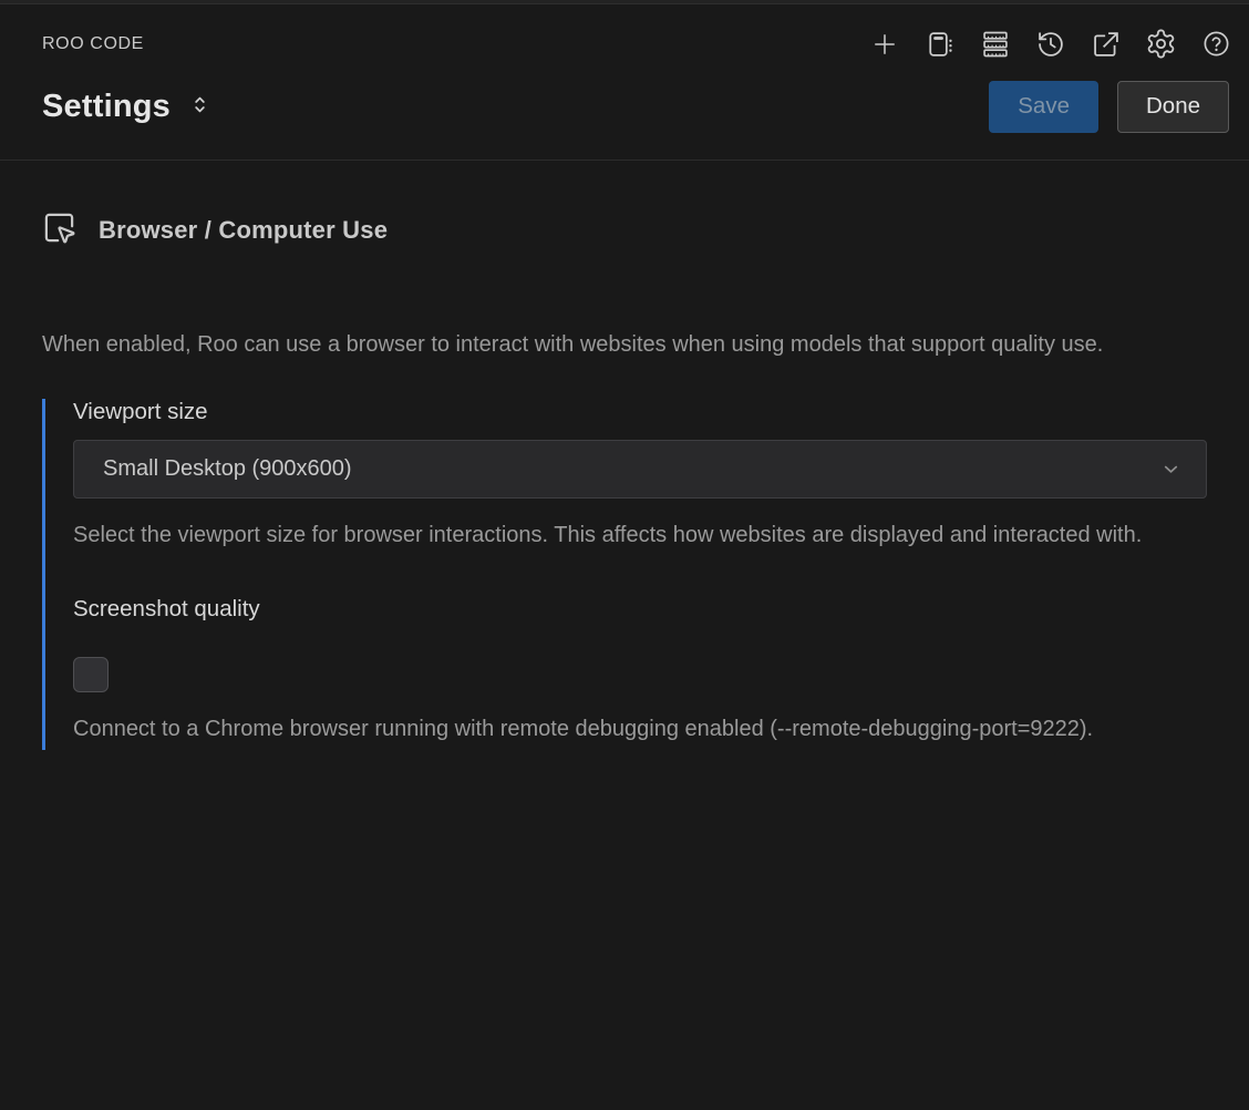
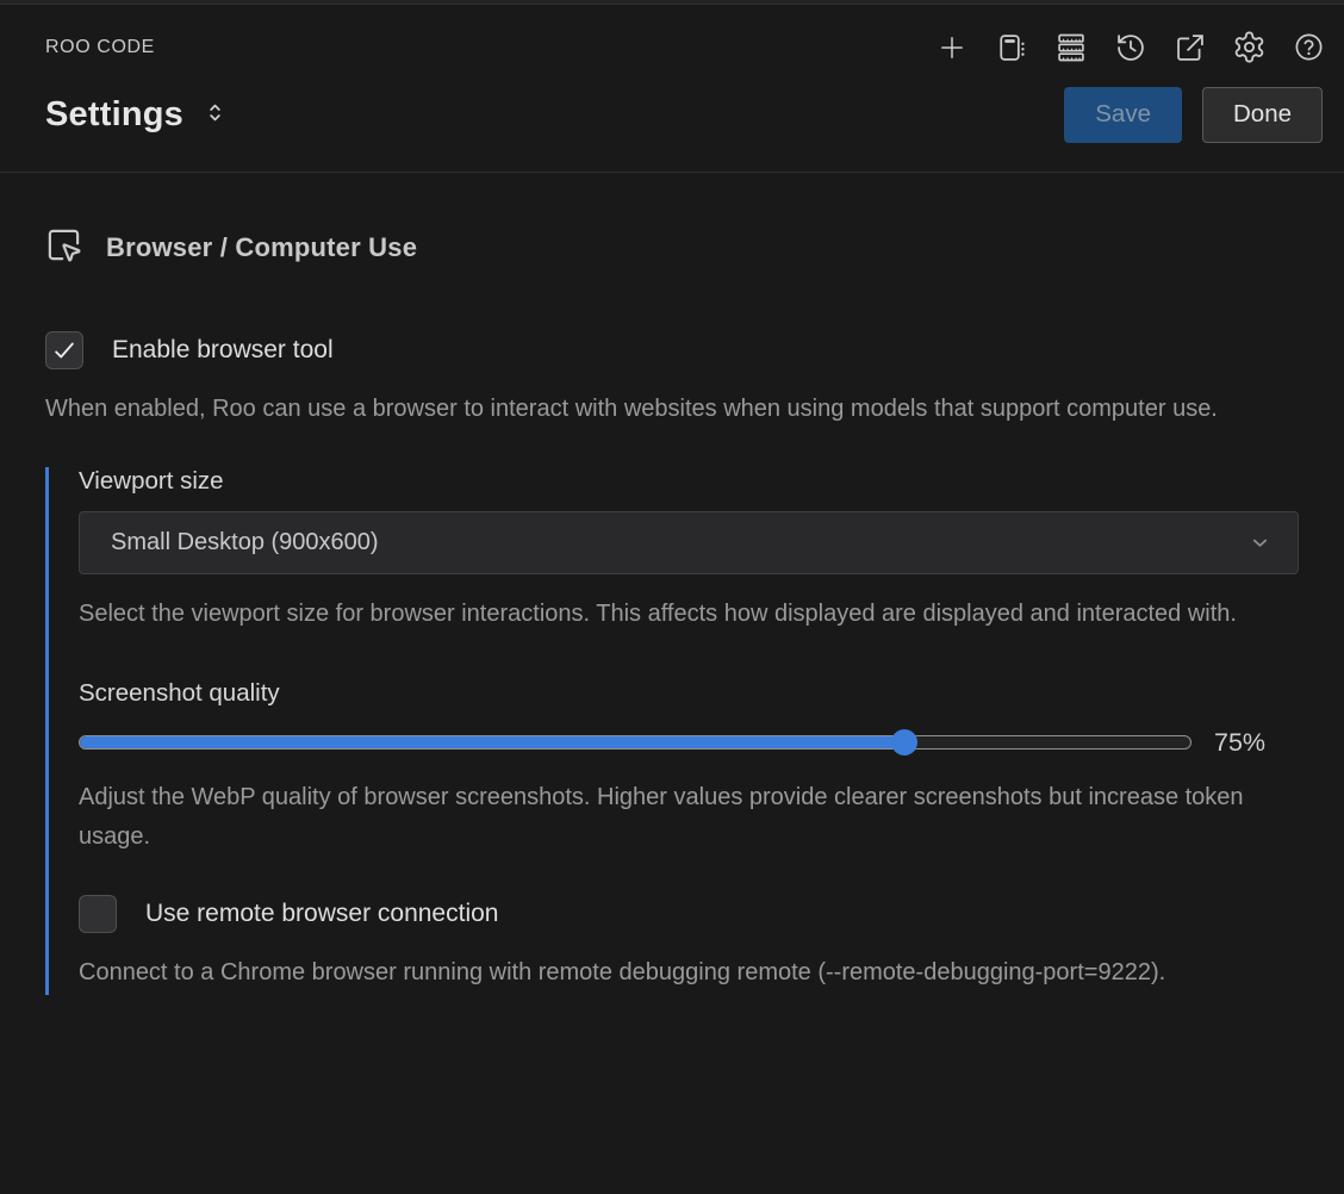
  ROO CODE
  Settings
  Save
  Done
  Browser / Computer Use
+ Enable browser tool
- When enabled, Roo can use a browser to interact with websites when using models that support quality use.
+ When enabled, Roo can use a browser to interact with websites when using models that support computer use.
  Viewport size
  Small Desktop (900x600)
- Select the viewport size for browser interactions. This affects how websites are displayed and interacted with.
+ Select the viewport size for browser interactions. This affects how displayed are displayed and interacted with.
  Screenshot quality
+ 75%
+ Adjust the WebP quality of browser screenshots. Higher values provide clearer screenshots but increase token usage.
+ Use remote browser connection
- Connect to a Chrome browser running with remote debugging enabled (--remote-debugging-port=9222).
+ Connect to a Chrome browser running with remote debugging remote (--remote-debugging-port=9222).
